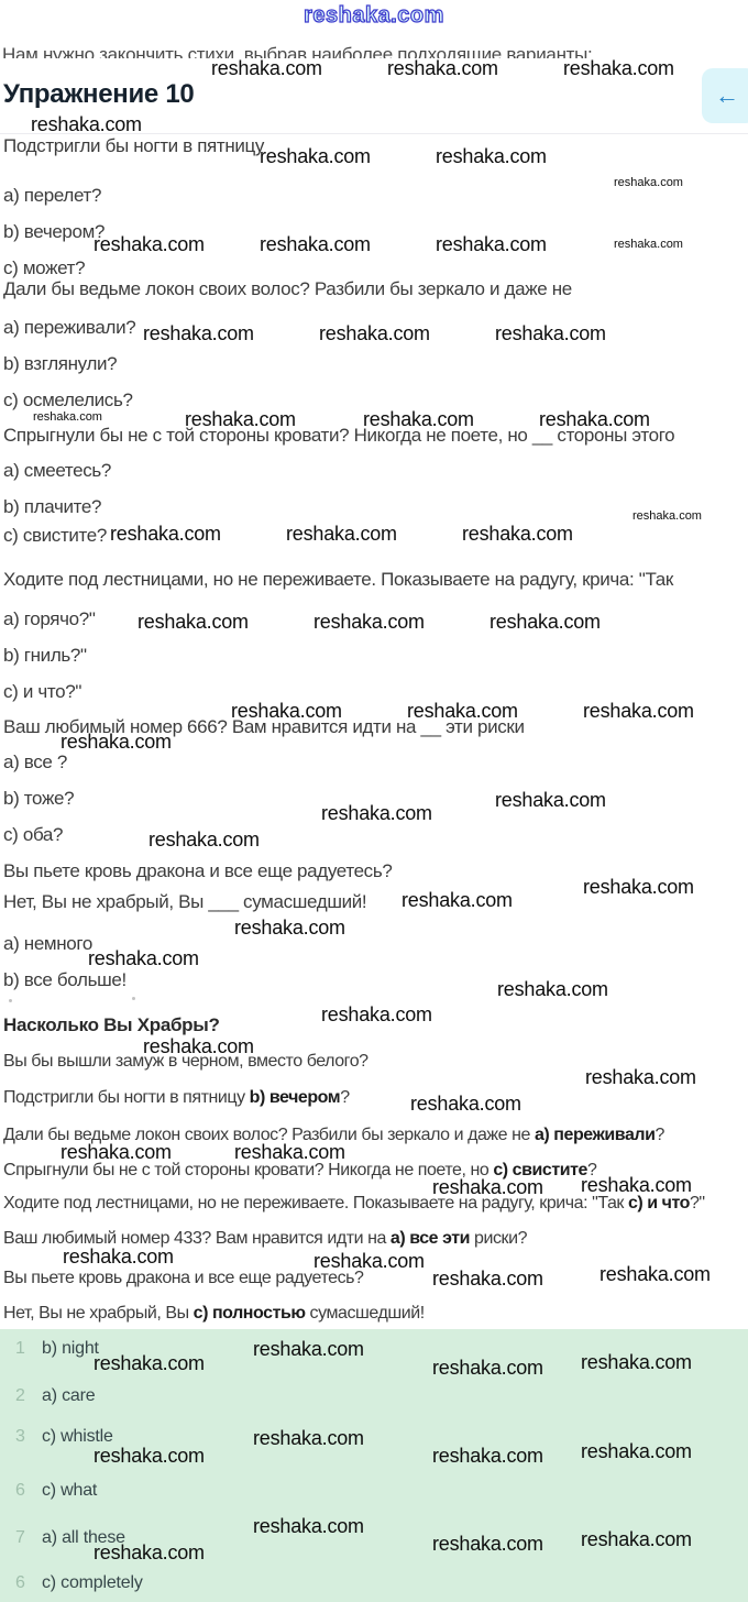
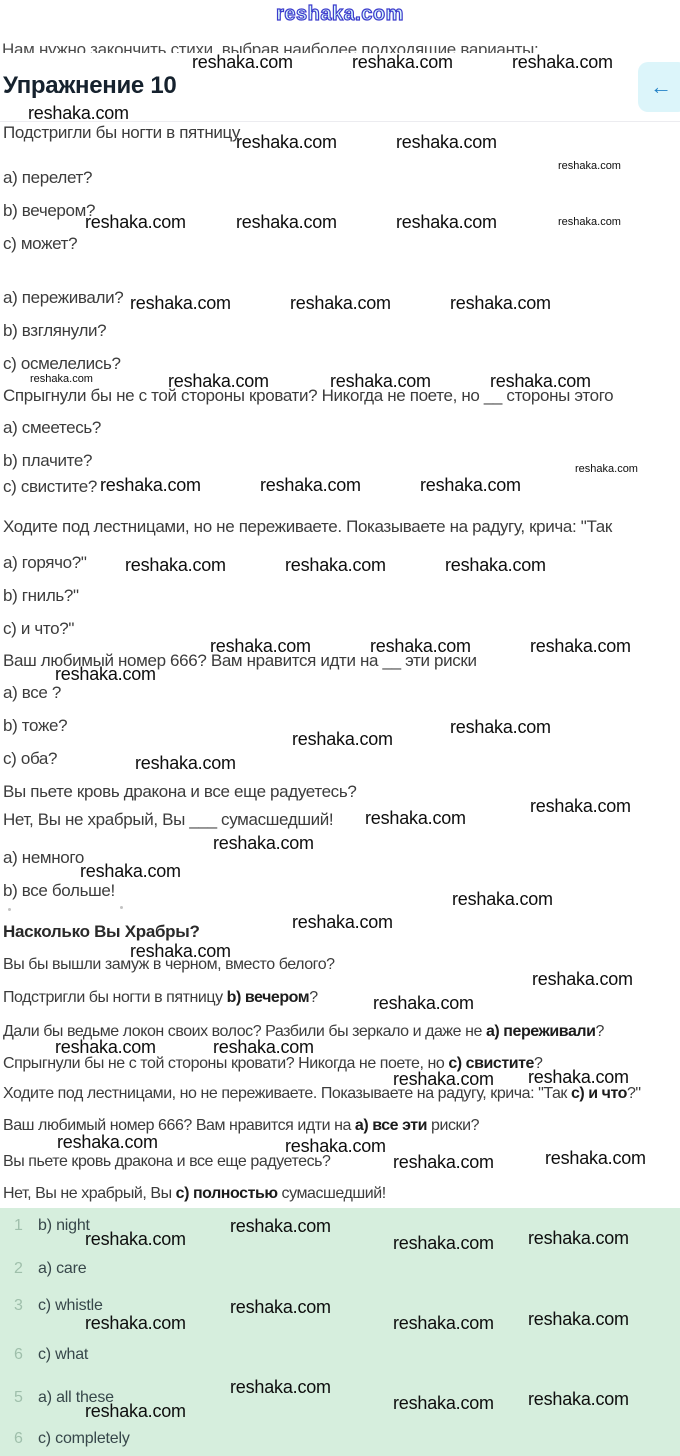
  reshaka.com
  Нам нужно закончить стихи, выбрав наиболее подходящие варианты:
  reshaka.com
  reshaka.com
  reshaka.com
  Упражнение 10
  ←
  reshaka.com
  Подстригли бы ногти в пятницу
  reshaka.com
  reshaka.com
  reshaka.com
  a) перелет?
  b) вечером?
  reshaka.com
  reshaka.com
  reshaka.com
  reshaka.com
  c) может?
- Дали бы ведьме локон своих волос? Разбили бы зеркало и даже не
  a) переживали?
  reshaka.com
  reshaka.com
  reshaka.com
  b) взглянули?
  c) осмелелись?
  reshaka.com
  reshaka.com
  reshaka.com
  reshaka.com
  Спрыгнули бы не с той стороны кровати? Никогда не поете, но __ стороны этого
  a) смеетесь?
  b) плачите?
  reshaka.com
  c) свистите?
  reshaka.com
  reshaka.com
  reshaka.com
  Ходите под лестницами, но не переживаете. Показываете на радугу, крича: "Так
  a) горячо?"
  reshaka.com
  reshaka.com
  reshaka.com
  b) гниль?"
  c) и что?"
  reshaka.com
  reshaka.com
  reshaka.com
  Ваш любимый номер 666? Вам нравится идти на __ эти риски
  reshaka.com
  a) все ?
  b) тоже?
  reshaka.com
  reshaka.com
  c) оба?
  reshaka.com
  Вы пьете кровь дракона и все еще радуетесь?
  reshaka.com
  Нет, Вы не храбрый, Вы ___ сумасшедший!
  reshaka.com
  reshaka.com
  a) немного
  reshaka.com
  b) все больше!
  reshaka.com
  reshaka.com
  Насколько Вы Храбры?
  reshaka.com
  Вы бы вышли замуж в черном, вместо белого?
  reshaka.com
  Подстригли бы ногти в пятницу b) вечером?
  reshaka.com
  Дали бы ведьме локон своих волос? Разбили бы зеркало и даже не a) переживали?
  reshaka.com
  reshaka.com
  Спрыгнули бы не с той стороны кровати? Никогда не поете, но c) свистите?
  reshaka.com
  reshaka.com
  Ходите под лестницами, но не переживаете. Показываете на радугу, крича: "Так c) и что?"
- Ваш любимый номер 433? Вам нравится идти на a) все эти риски?
+ Ваш любимый номер 666? Вам нравится идти на a) все эти риски?
  reshaka.com
  reshaka.com
  Вы пьете кровь дракона и все еще радуетесь?
  reshaka.com
  reshaka.com
  Нет, Вы не храбрый, Вы c) полностью сумасшедший!
  1 b) night
  reshaka.com
  reshaka.com
  reshaka.com
  reshaka.com
  2 a) care
  3 c) whistle
  reshaka.com
  reshaka.com
  reshaka.com
  reshaka.com
  6 c) what
- 7 a) all these
+ 5 a) all these
  reshaka.com
  reshaka.com
  reshaka.com
  reshaka.com
  6 c) completely
